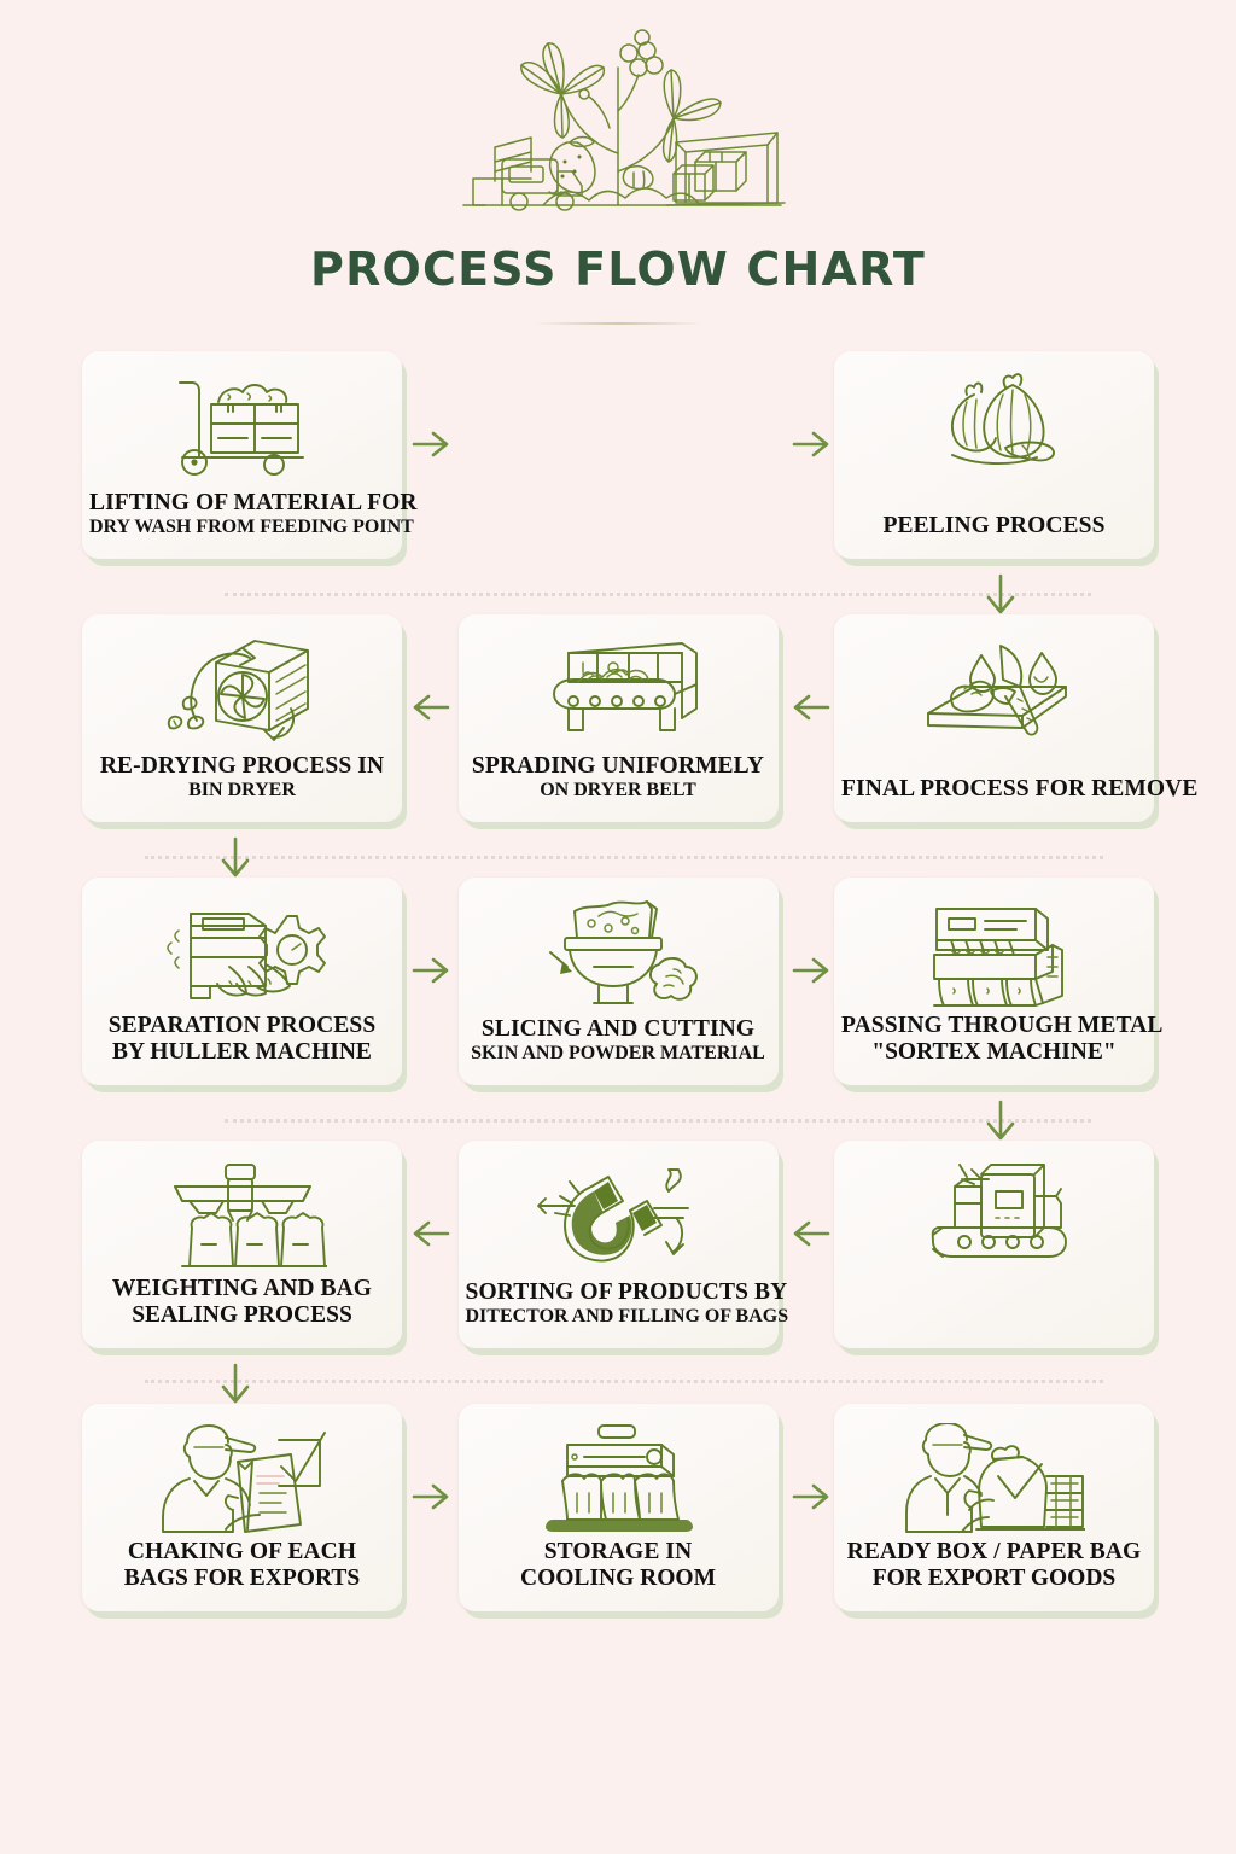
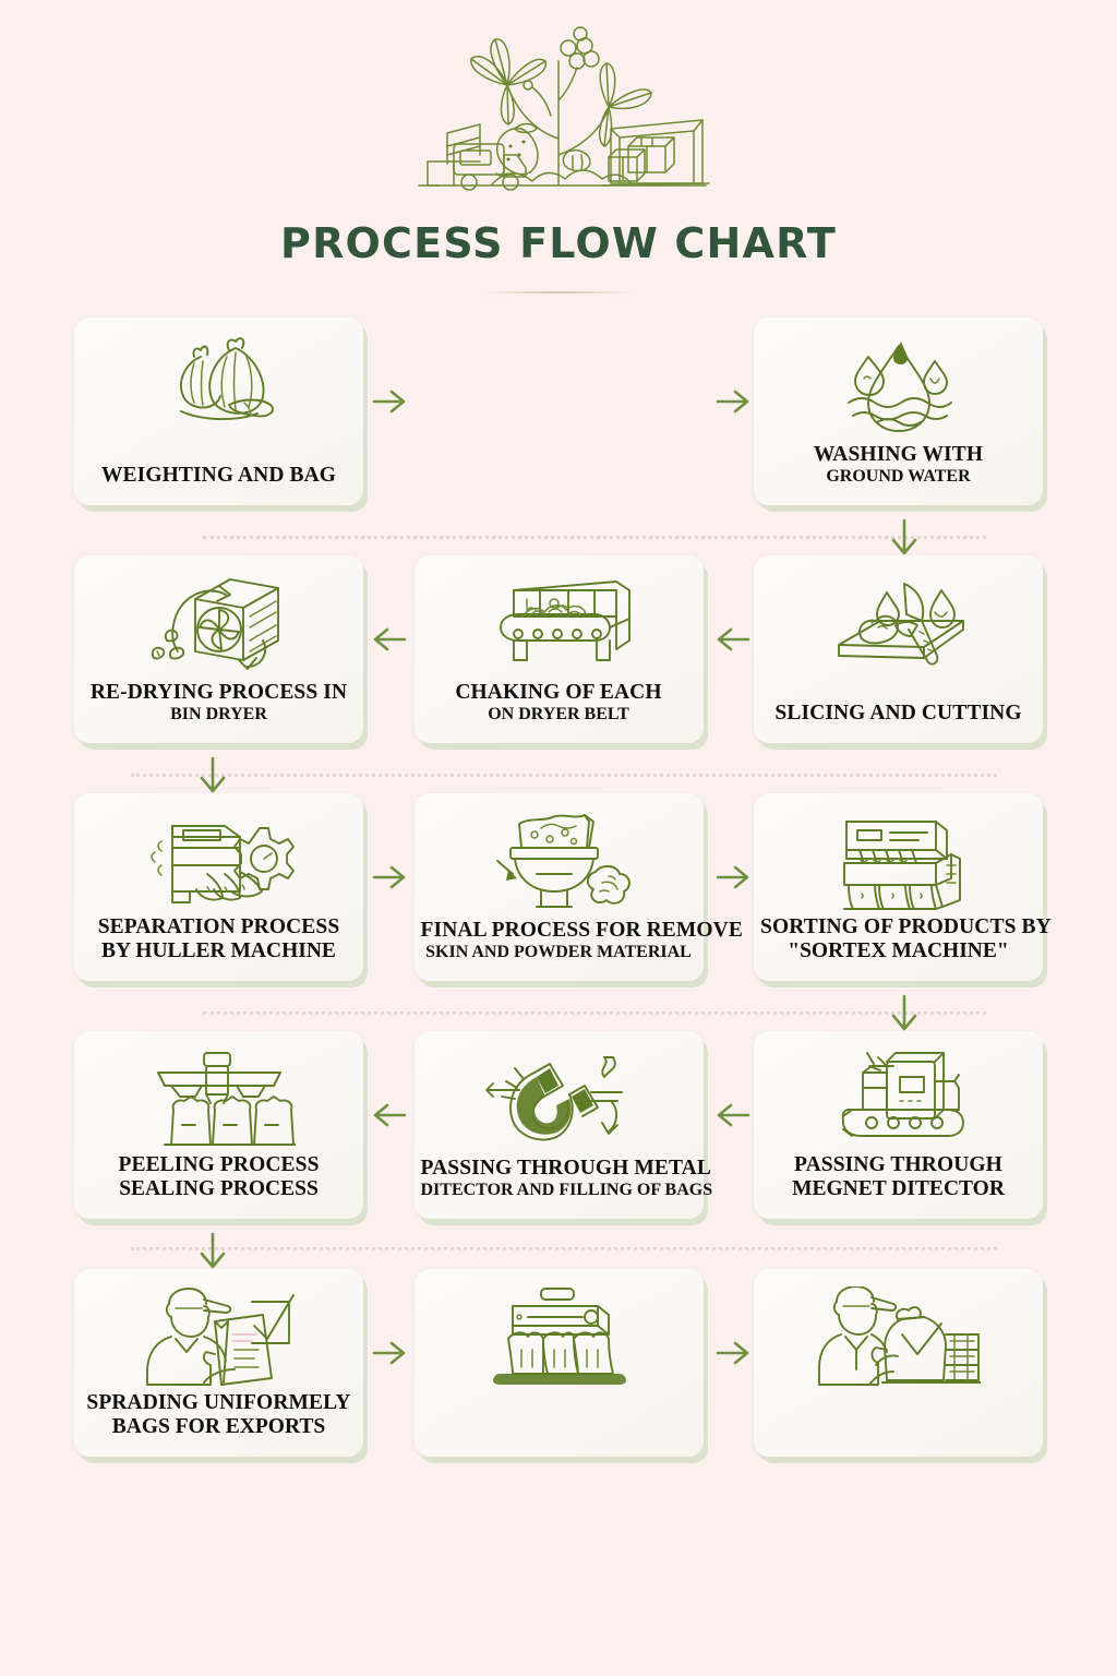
  PROCESS FLOW CHART
- LIFTING OF MATERIAL FOR
- DRY WASH FROM FEEDING POINT
- PEELING PROCESS
+ WEIGHTING AND BAG
+ WASHING WITH
+ GROUND WATER
  RE-DRYING PROCESS IN
  BIN DRYER
- SPRADING UNIFORMELY
+ CHAKING OF EACH
  ON DRYER BELT
- FINAL PROCESS FOR REMOVE
+ SLICING AND CUTTING
  SEPARATION PROCESS
  BY HULLER MACHINE
- SLICING AND CUTTING
+ FINAL PROCESS FOR REMOVE
  SKIN AND POWDER MATERIAL
- PASSING THROUGH METAL
+ SORTING OF PRODUCTS BY
  "SORTEX MACHINE"
- WEIGHTING AND BAG
+ PEELING PROCESS
  SEALING PROCESS
- SORTING OF PRODUCTS BY
+ PASSING THROUGH METAL
  DITECTOR AND FILLING OF BAGS
+ PASSING THROUGH
+ MEGNET DITECTOR
- CHAKING OF EACH
+ SPRADING UNIFORMELY
  BAGS FOR EXPORTS
- STORAGE IN
- COOLING ROOM
- READY BOX / PAPER BAG
- FOR EXPORT GOODS
